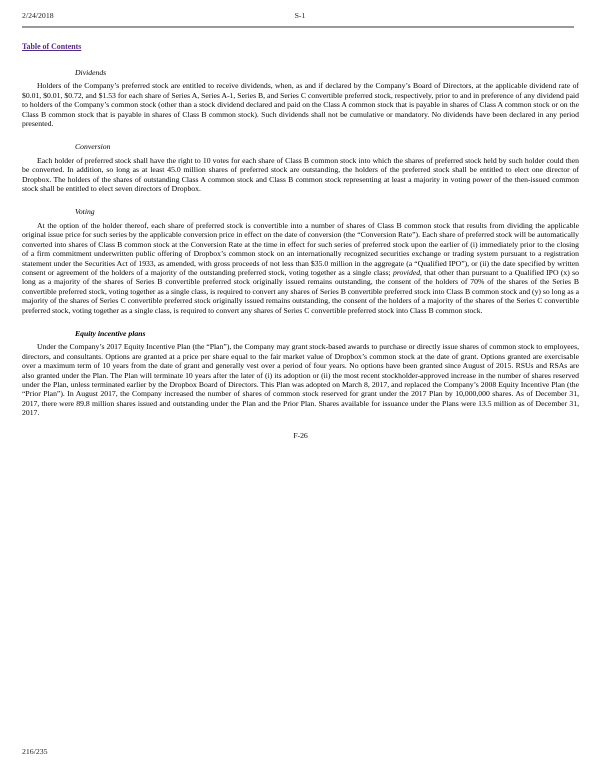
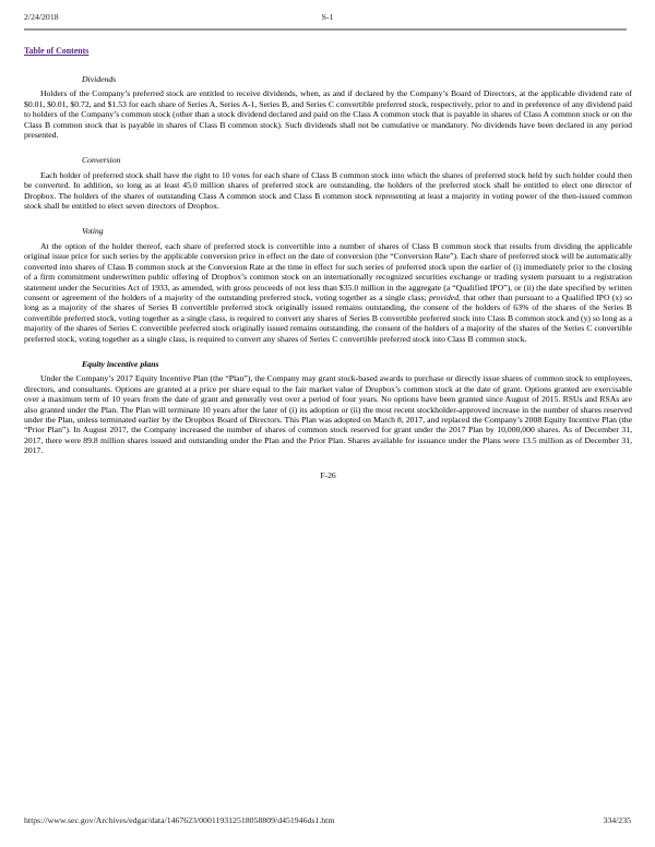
  2/24/2018
  S-1
  Table of Contents
  Dividends
  Holders of the Company’s preferred stock are entitled to receive dividends, when, as and if declared by the Company’s Board of Directors, at the applicable dividend rate of $0.01, $0.01, $0.72, and $1.53 for each share of Series A, Series A-1, Series B, and Series C convertible preferred stock, respectively, prior to and in preference of any dividend paid to holders of the Company’s common stock (other than a stock dividend declared and paid on the Class A common stock that is payable in shares of Class A common stock or on the Class B common stock that is payable in shares of Class B common stock). Such dividends shall not be cumulative or mandatory. No dividends have been declared in any period presented.
  Conversion
  Each holder of preferred stock shall have the right to 10 votes for each share of Class B common stock into which the shares of preferred stock held by such holder could then be converted. In addition, so long as at least 45.0 million shares of preferred stock are outstanding, the holders of the preferred stock shall be entitled to elect one director of Dropbox. The holders of the shares of outstanding Class A common stock and Class B common stock representing at least a majority in voting power of the then-issued common stock shall be entitled to elect seven directors of Dropbox.
  Voting
- At the option of the holder thereof, each share of preferred stock is convertible into a number of shares of Class B common stock that results from dividing the applicable original issue price for such series by the applicable conversion price in effect on the date of conversion (the “Conversion Rate”). Each share of preferred stock will be automatically converted into shares of Class B common stock at the Conversion Rate at the time in effect for such series of preferred stock upon the earlier of (i) immediately prior to the closing of a firm commitment underwritten public offering of Dropbox’s common stock on an internationally recognized securities exchange or trading system pursuant to a registration statement under the Securities Act of 1933, as amended, with gross proceeds of not less than $35.0 million in the aggregate (a “Qualified IPO”), or (ii) the date specified by written consent or agreement of the holders of a majority of the outstanding preferred stock, voting together as a single class; provided, that other than pursuant to a Qualified IPO (x) so long as a majority of the shares of Series B convertible preferred stock originally issued remains outstanding, the consent of the holders of 70% of the shares of the Series B convertible preferred stock, voting together as a single class, is required to convert any shares of Series B convertible preferred stock into Class B common stock and (y) so long as a majority of the shares of Series C convertible preferred stock originally issued remains outstanding, the consent of the holders of a majority of the shares of the Series C convertible preferred stock, voting together as a single class, is required to convert any shares of Series C convertible preferred stock into Class B common stock.
+ At the option of the holder thereof, each share of preferred stock is convertible into a number of shares of Class B common stock that results from dividing the applicable original issue price for such series by the applicable conversion price in effect on the date of conversion (the “Conversion Rate”). Each share of preferred stock will be automatically converted into shares of Class B common stock at the Conversion Rate at the time in effect for such series of preferred stock upon the earlier of (i) immediately prior to the closing of a firm commitment underwritten public offering of Dropbox’s common stock on an internationally recognized securities exchange or trading system pursuant to a registration statement under the Securities Act of 1933, as amended, with gross proceeds of not less than $35.0 million in the aggregate (a “Qualified IPO”), or (ii) the date specified by written consent or agreement of the holders of a majority of the outstanding preferred stock, voting together as a single class; provided, that other than pursuant to a Qualified IPO (x) so long as a majority of the shares of Series B convertible preferred stock originally issued remains outstanding, the consent of the holders of 63% of the shares of the Series B convertible preferred stock, voting together as a single class, is required to convert any shares of Series B convertible preferred stock into Class B common stock and (y) so long as a majority of the shares of Series C convertible preferred stock originally issued remains outstanding, the consent of the holders of a majority of the shares of the Series C convertible preferred stock, voting together as a single class, is required to convert any shares of Series C convertible preferred stock into Class B common stock.
  Equity incentive plans
  Under the Company’s 2017 Equity Incentive Plan (the “Plan”), the Company may grant stock-based awards to purchase or directly issue shares of common stock to employees, directors, and consultants. Options are granted at a price per share equal to the fair market value of Dropbox’s common stock at the date of grant. Options granted are exercisable over a maximum term of 10 years from the date of grant and generally vest over a period of four years. No options have been granted since August of 2015. RSUs and RSAs are also granted under the Plan. The Plan will terminate 10 years after the later of (i) its adoption or (ii) the most recent stockholder-approved increase in the number of shares reserved under the Plan, unless terminated earlier by the Dropbox Board of Directors. This Plan was adopted on March 8, 2017, and replaced the Company’s 2008 Equity Incentive Plan (the “Prior Plan”). In August 2017, the Company increased the number of shares of common stock reserved for grant under the 2017 Plan by 10,000,000 shares. As of December 31, 2017, there were 89.8 million shares issued and outstanding under the Plan and the Prior Plan. Shares available for issuance under the Plans were 13.5 million as of December 31, 2017.
  F-26
+ https://www.sec.gov/Archives/edgar/data/1467623/000119312518058809/d451946ds1.htm
- 216/235
+ 334/235
